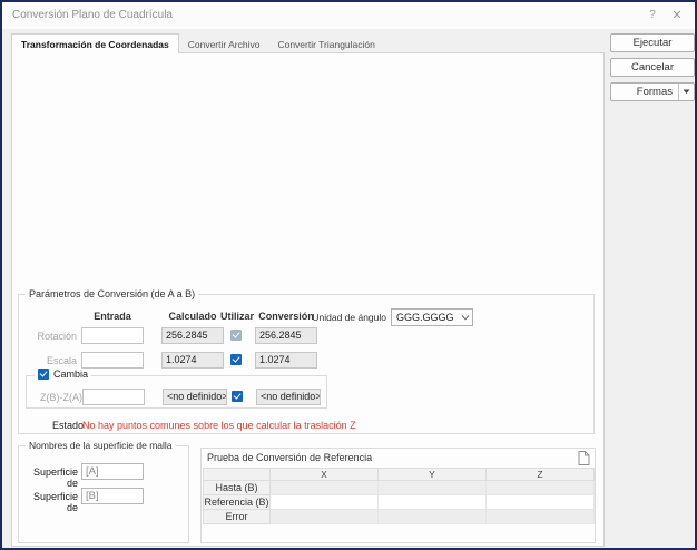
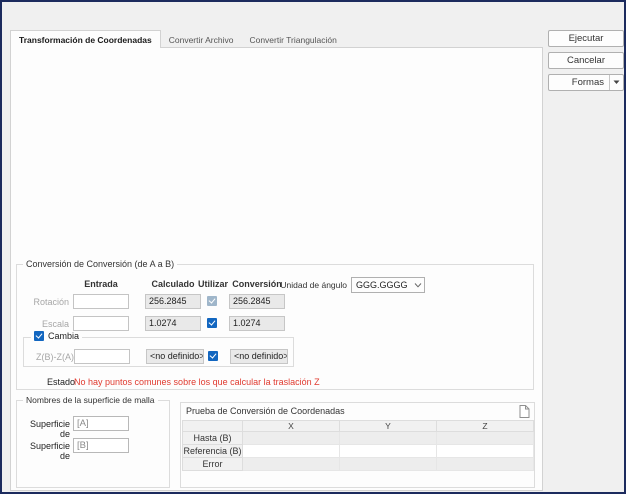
- Conversión Plano de Cuadrícula
- ?
- ✕
  Transformación de Coordenadas
  Convertir Archivo
  Convertir Triangulación
  Ejecutar
  Cancelar
  Formas
- Parámetros de Conversión (de A a B)
+ Conversión de Conversión (de A a B)
  Entrada
  Calculado
  Utilizar
  Conversión
  Unidad de ángulo
  GGG.GGGG
  Rotación
  256.2845
  256.2845
  Escala
  1.0274
  1.0274
  Cambia
  Z(B)-Z(A)
  <no definido>
  <no definido>
  Estado
  No hay puntos comunes sobre los que calcular la traslación Z
  Nombres de la superficie de malla
  Superficie de
  [A]
  Superficie de
  [B]
- Prueba de Conversión de Referencia
+ Prueba de Conversión de Coordenadas
  	X	Y	Z
  Hasta (B)
  Referencia (B)
  Error
